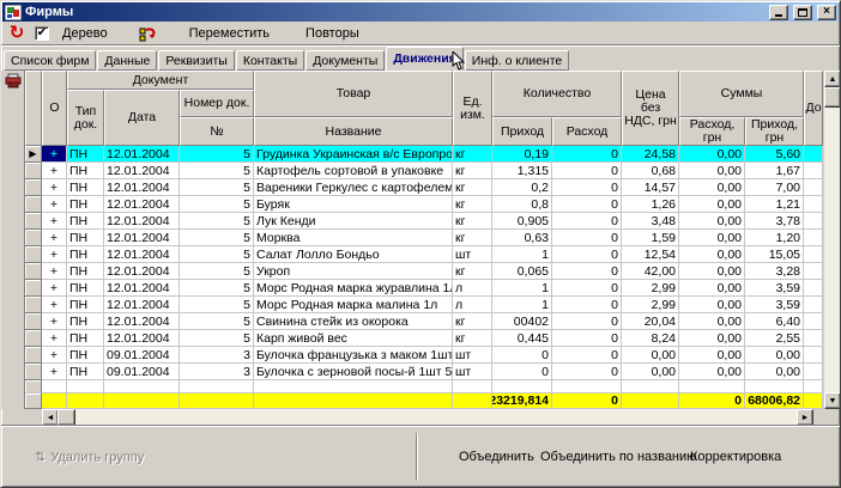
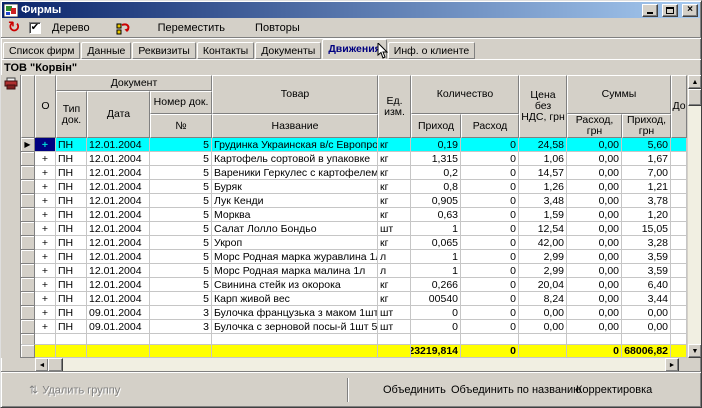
  Фирмы
  ×
  ↻
  ✔
  Дерево
  Переместить
  Повторы
  Список фирм
  Данные
  Реквизиты
  Контакты
  Документы
  Движени
  Инф. о клиенте
+ ТОВ "Корвін"
  О
  Документ
  Тип док.
  Дата
  Номер док.
  №
  Товар
  Название
  Ед. изм.
  Количество
  Приход
  Расход
  Цена без НДС, грн
  Суммы
  Расход, грн
  Приход, грн
  До
  ▶
  +
  ПН
  12.01.2004
  5
  Грудинка Украинская в/с Европро
  кг
  0,19
  0
  24,58
  0,00
  5,60
  +
  ПН
  12.01.2004
  5
  Картофель сортовой в упаковке
  кг
  1,315
  0
- 0,68
+ 1,06
  0,00
  1,67
  +
  ПН
  12.01.2004
  5
  Вареники Геркулес с картофелем
  кг
  0,2
  0
  14,57
  0,00
  7,00
  +
  ПН
  12.01.2004
  5
  Буряк
  кг
  0,8
  0
  1,26
  0,00
  1,21
  +
  ПН
  12.01.2004
  5
  Лук Кенди
  кг
  0,905
  0
  3,48
  0,00
  3,78
  +
  ПН
  12.01.2004
  5
  Морква
  кг
  0,63
  0
  1,59
  0,00
  1,20
  +
  ПН
  12.01.2004
  5
  Салат Лолло Бондьо
  шт
  1
  0
  12,54
  0,00
  15,05
  +
  ПН
  12.01.2004
  5
  Укроп
  кг
  0,065
  0
  42,00
  0,00
  3,28
  +
  ПН
  12.01.2004
  5
  Морс Родная марка журавлина 1
  л
  1
  0
  2,99
  0,00
  3,59
  +
  ПН
  12.01.2004
  5
  Морс Родная марка малина 1л
  л
  1
  0
  2,99
  0,00
  3,59
  +
  ПН
  12.01.2004
  5
  Свинина стейк из окорока
  кг
- 00402
+ 0,266
  0
  20,04
  0,00
  6,40
  +
  ПН
  12.01.2004
  5
  Карп живой вес
  кг
- 0,445
+ 00540
  0
  8,24
  0,00
- 2,55
+ 3,44
  +
  ПН
  09.01.2004
  3
  Булочка французька з маком 1шт
  шт
  0
  0
  0,00
  0,00
  0,00
  +
  ПН
  09.01.2004
  3
  Булочка с зерновой посы-й 1шт 5
  шт
  0
  0
  0,00
  0,00
  0,00
  23219,814
  0
  0
  68006,82
  ⇅
  Удалить группу
  Объединить
  Объединить по названию
  Корректировка
